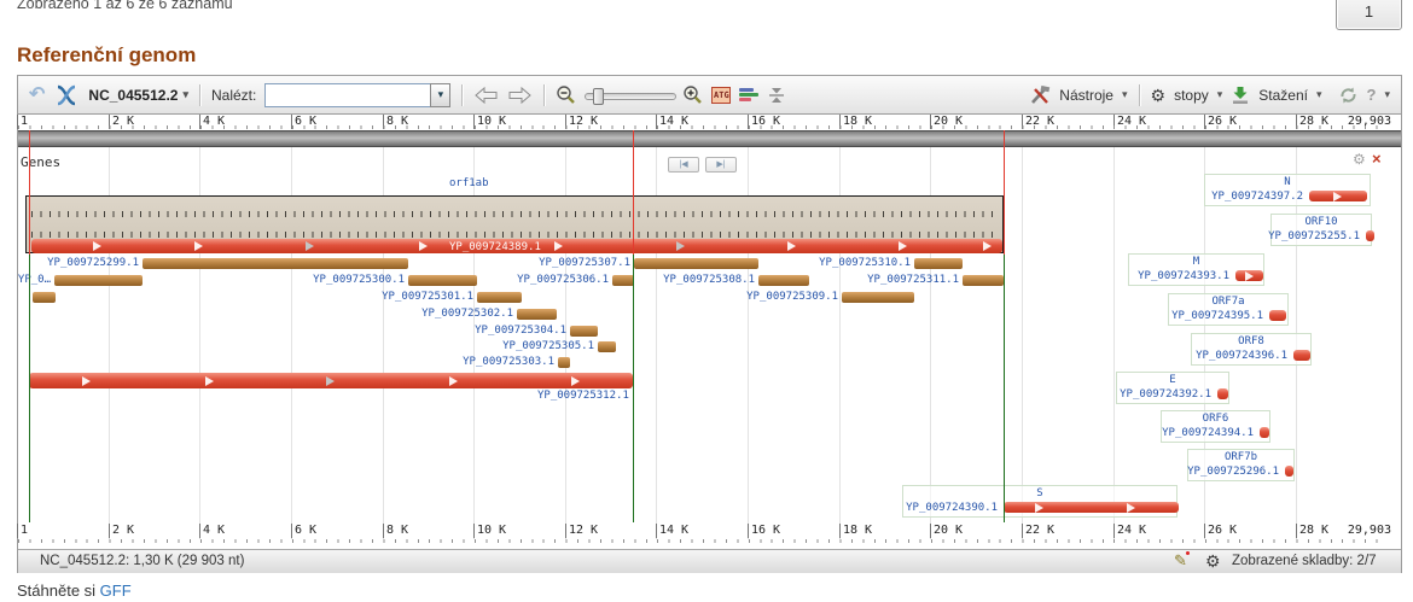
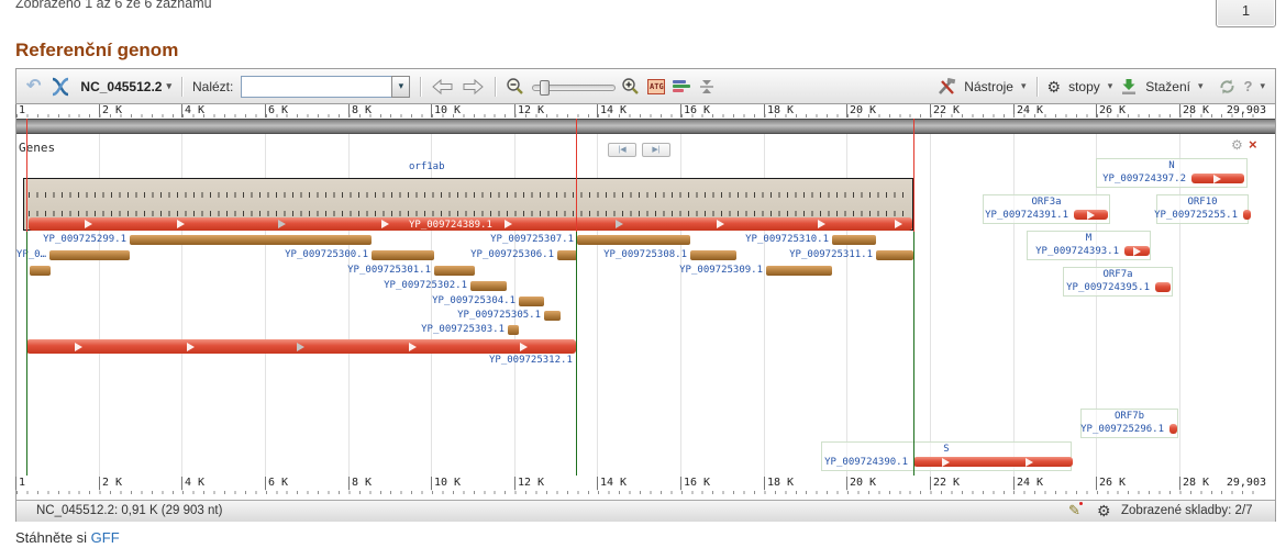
  Zobrazeno 1 až 6 ze 6 záznamů
  1
  Referenční genom
  ↶
  NC_045512.2
  ▾
  Nalézt:
  ▾
  ATG
  Nástroje
  ▾
  ⚙
  stopy
  ▾
  Stažení
  ▾
  ?
  ▾
  Genes
  ⚙
  ×
  1
  2 K
  4 K
  6 K
  8 K
  10 K
  12 K
  14 K
  16 K
  18 K
  20 K
  22 K
  24 K
  26 K
  28 K
  29,903
  1
  2 K
  4 K
  6 K
  8 K
  10 K
  12 K
  14 K
  16 K
  18 K
  20 K
  22 K
  24 K
  26 K
  28 K
  29,903
  orf1ab
  YP_009724389.1
  YP_009725312.1
  YP_009725299.1
  YP_009725307.1
  YP_009725310.1
  Y_0…
  YP_009725300.1
  YP_009725306.1
  YP_009725308.1
  YP_009725311.1
  YP_009725301.1
  YP_009725309.1
  YP_009725302.1
  YP_009725304.1
  YP_009725305.1
  YP_009725303.1
  N
  YP_009724397.2
+ ORF3a
+ YP_009724391.1
  ORF10
  YP_009725255.1
  M
  YP_009724393.1
  ORF7a
  YP_009724395.1
- ORF8
- YP_009724396.1
- E
- YP_009724392.1
- ORF6
- YP_009724394.1
  ORF7b
  YP_009725296.1
  S
  YP_009724390.1
- NC_045512.2: 1,30 K (29 903 nt)
+ NC_045512.2: 0,91 K (29 903 nt)
  ✎
  ⚙
  Zobrazené skladby: 2/7
  Stáhněte si GFF
